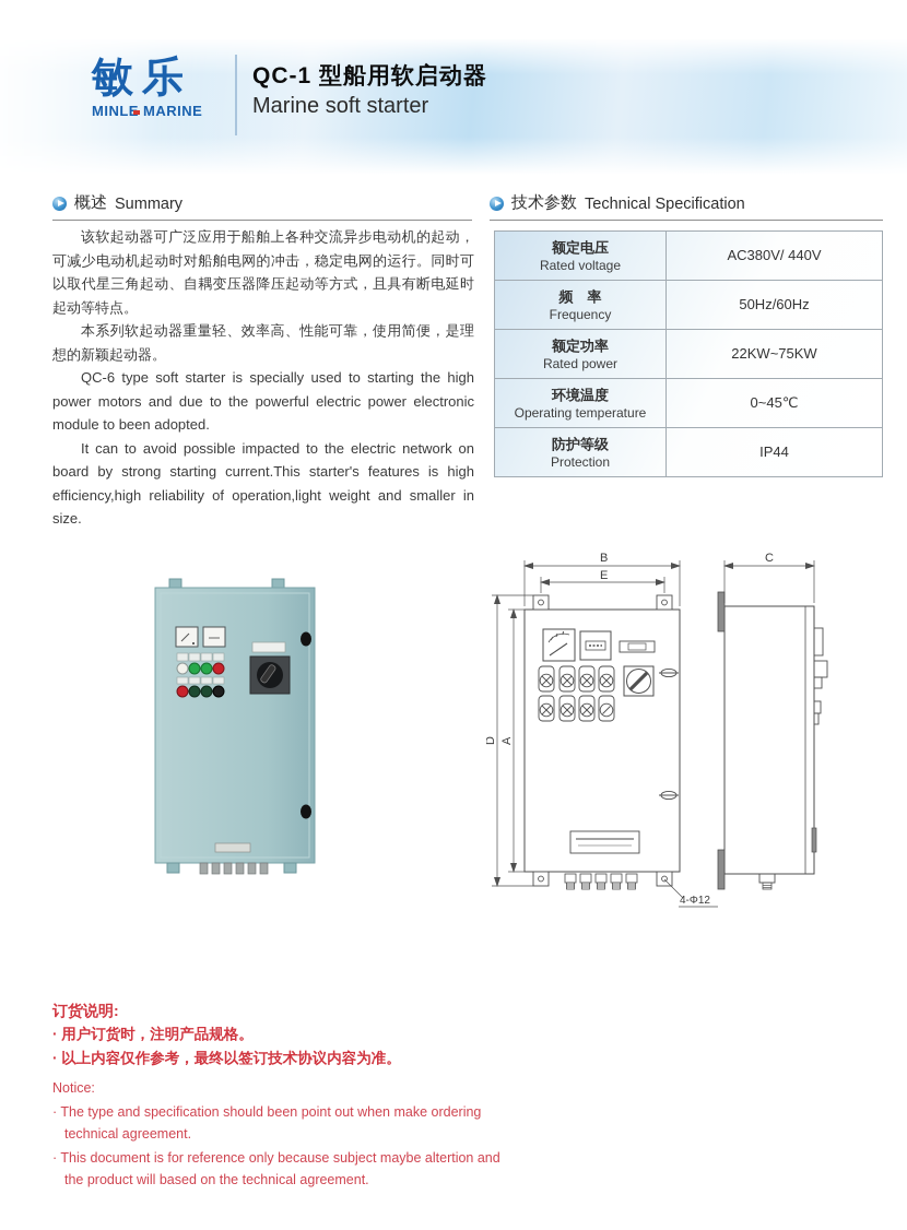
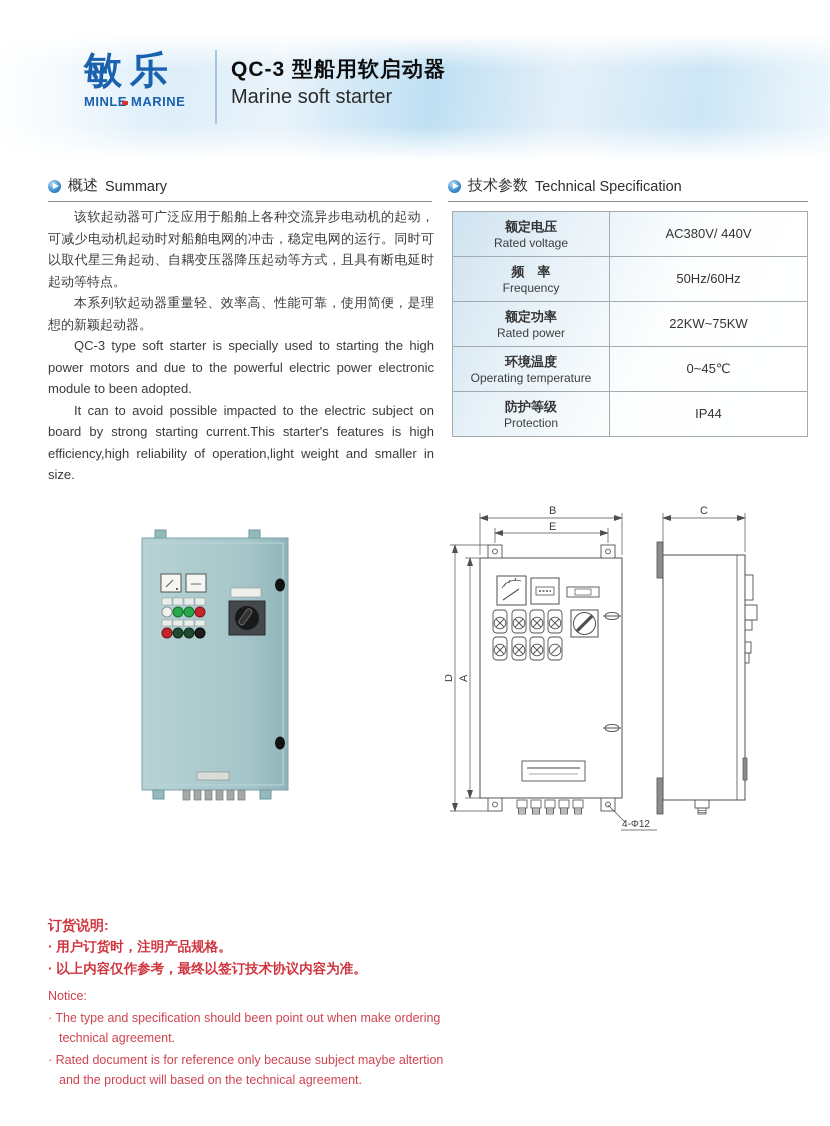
  敏乐
  MINL MARINE
- QC-1 型船用软启动器
+ QC-3 型船用软启动器
  Marine soft starter
  概述
  Summary
  技术参数
  Technical Specification
  该软起动器可广泛应用于船舶上各种交流异步电动机的起动，可减少电动机起动时对船舶电网的冲击，稳定电网的运行。同时可以取代星三角起动、自耦变压器降压起动等方式，且具有断电延时起动等特点。
  本系列软起动器重量轻、效率高、性能可靠，使用简便，是理想的新颖起动器。
- QC-6 type soft starter is specially used to starting the high power motors and due to the powerful electric power electronic module to been adopted.
+ QC-3 type soft starter is specially used to starting the high power motors and due to the powerful electric power electronic module to been adopted.
- It can to avoid possible impacted to the electric network on board by strong starting current.This starter's features is high efficiency,high reliability of operation,light weight and smaller in size.
+ It can to avoid possible impacted to the electric subject on board by strong starting current.This starter's features is high efficiency,high reliability of operation,light weight and smaller in size.
  额定电压 Rated voltage	AC380V/ 440V
  频 率 Frequency	50Hz/60Hz
  额定功率 Rated power	22KW~75KW
  环境温度 Operating temperature	0~45℃
  防护等级 Protection	IP44
  B
  E
  4-Φ12
  C
  订货说明:
  · 用户订货时，注明产品规格。
  · 以上内容仅作参考，最终以签订技术协议内容为准。
  Notice:
  · The type and specification should been point out when make ordering technical agreement.
- · This document is for reference only because subject maybe altertion and the product will based on the technical agreement.
+ · Rated document is for reference only because subject maybe altertion and the product will based on the technical agreement.
